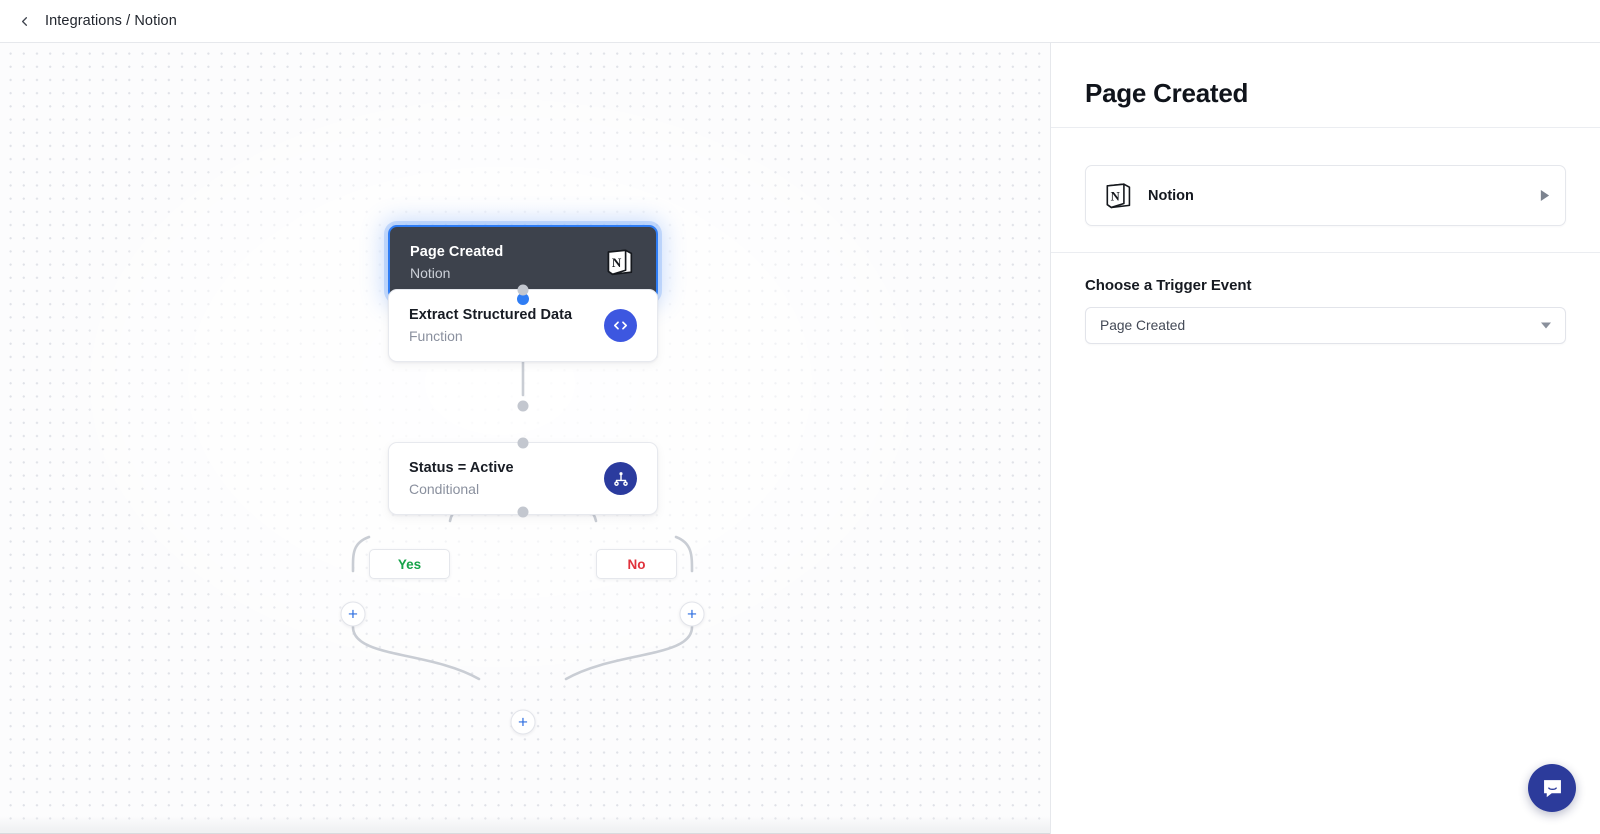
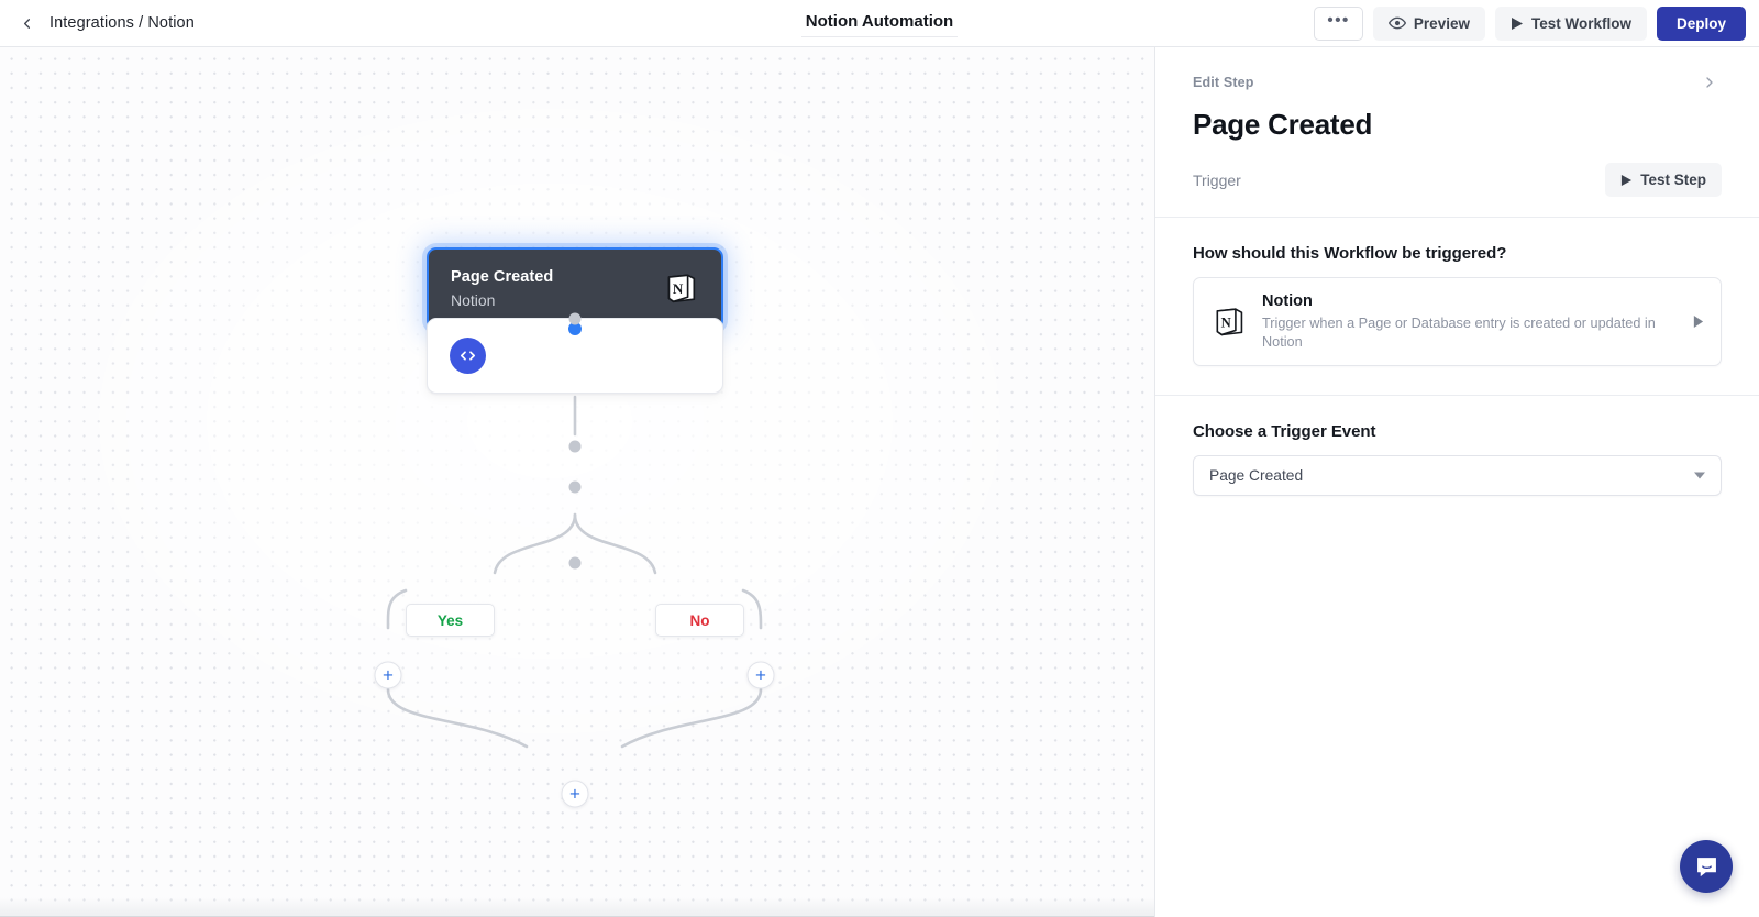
  Integrations / Notion
+ Notion Automation
+ •••
+ Preview
+ Test Workflow
+ Deploy
  Page Created
  Notion
  N
- Extract Structured Data
- Function
- Status = Active
- Conditional
  Yes
  No
  +
  +
  +
+ Edit Step
  Page Created
+ Trigger
+ Test Step
+ How should this Workflow be triggered?
  N
  Notion
+ Trigger when a Page or Database entry is created or updated in Notion
  Choose a Trigger Event
  Page Created
